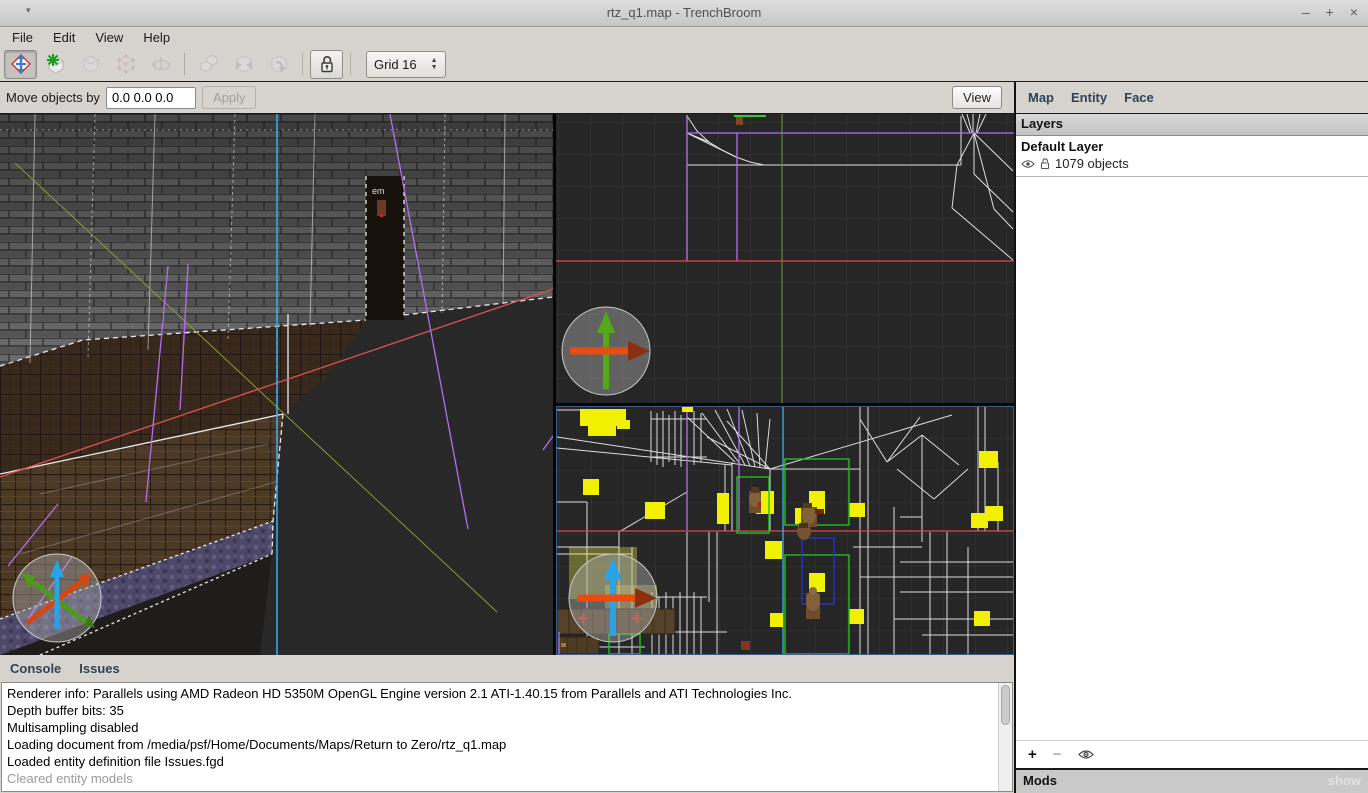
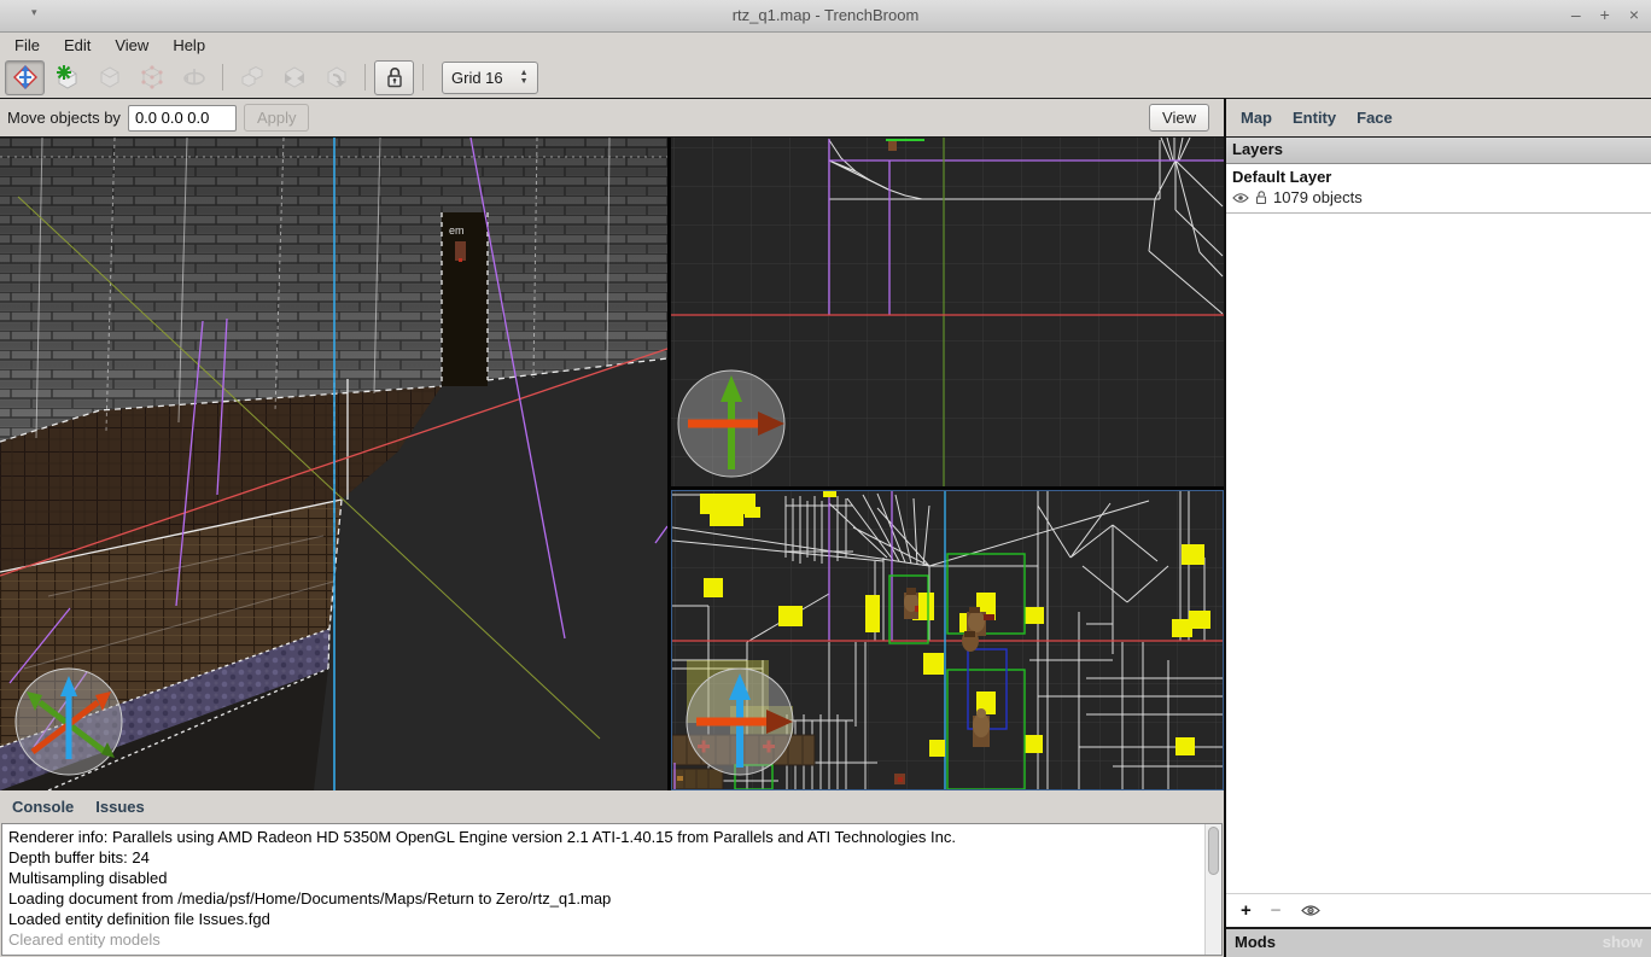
  ▾
  rtz_q1.map - TrenchBroom
  –
  +
  ×
  File
  Edit
  View
  Help
  Grid 16
  Move objects by
  0.0 0.0 0.0
  Apply
  View
  em
  Console
  Issues
  Renderer info: Parallels using AMD Radeon HD 5350M OpenGL Engine version 2.1 ATI-1.40.15 from Parallels and ATI Technologies Inc.
- Depth buffer bits: 35
+ Depth buffer bits: 24
  Multisampling disabled
  Loading document from /media/psf/Home/Documents/Maps/Return to Zero/rtz_q1.map
  Loaded entity definition file Issues.fgd
  Cleared entity models
  Map
  Entity
  Face
  Layers
  Default Layer
  1079 objects
  +
  −
  Mods
  show
